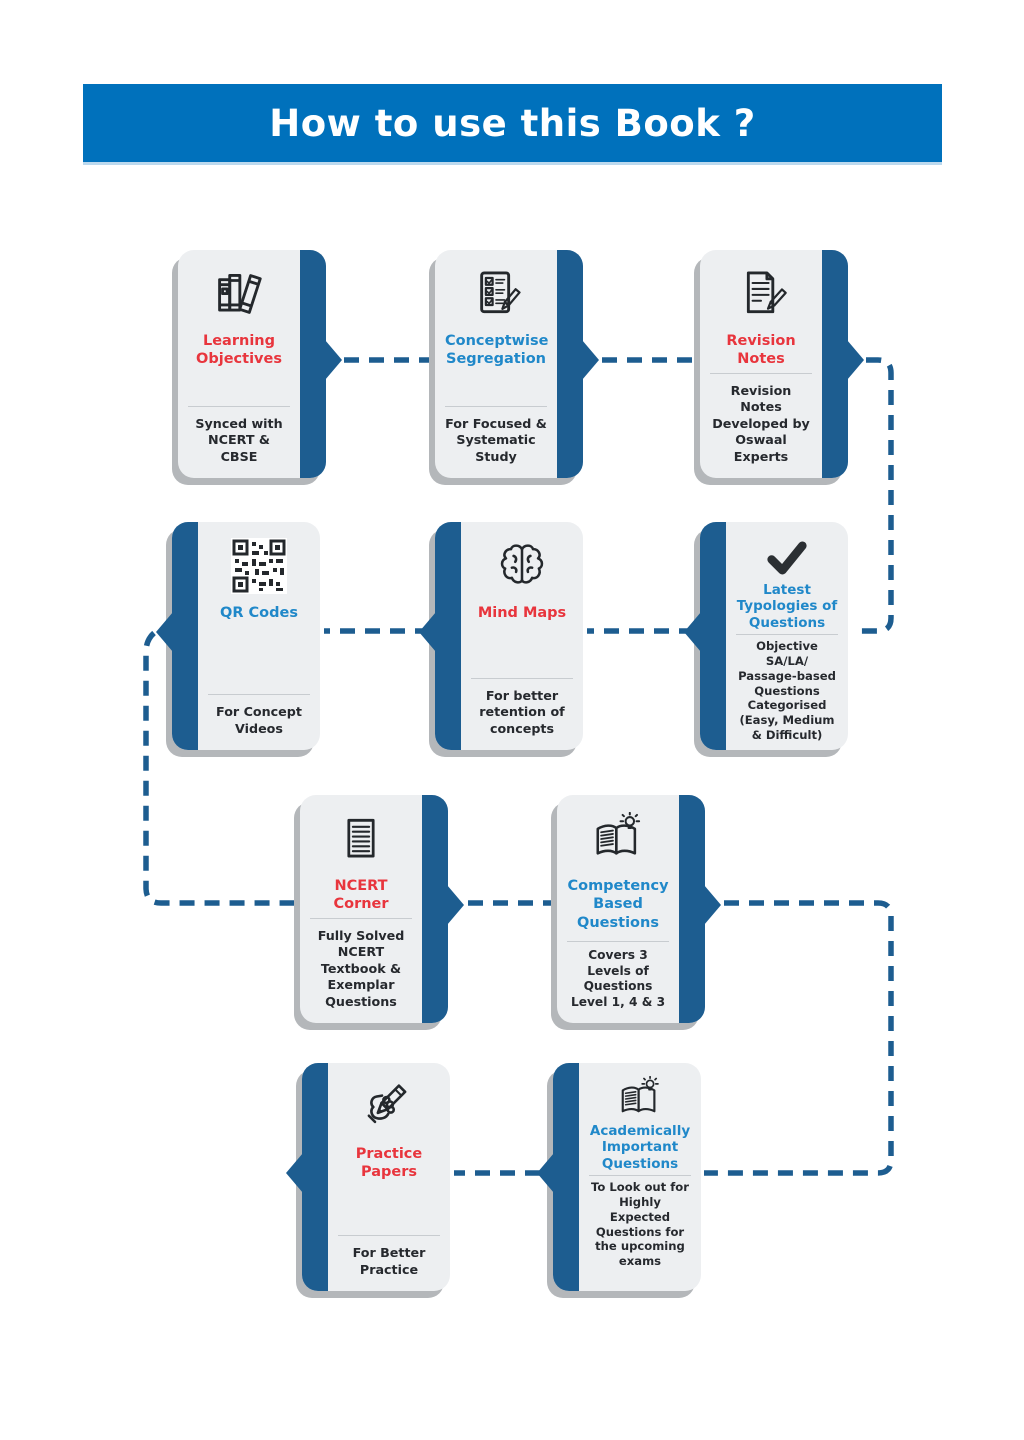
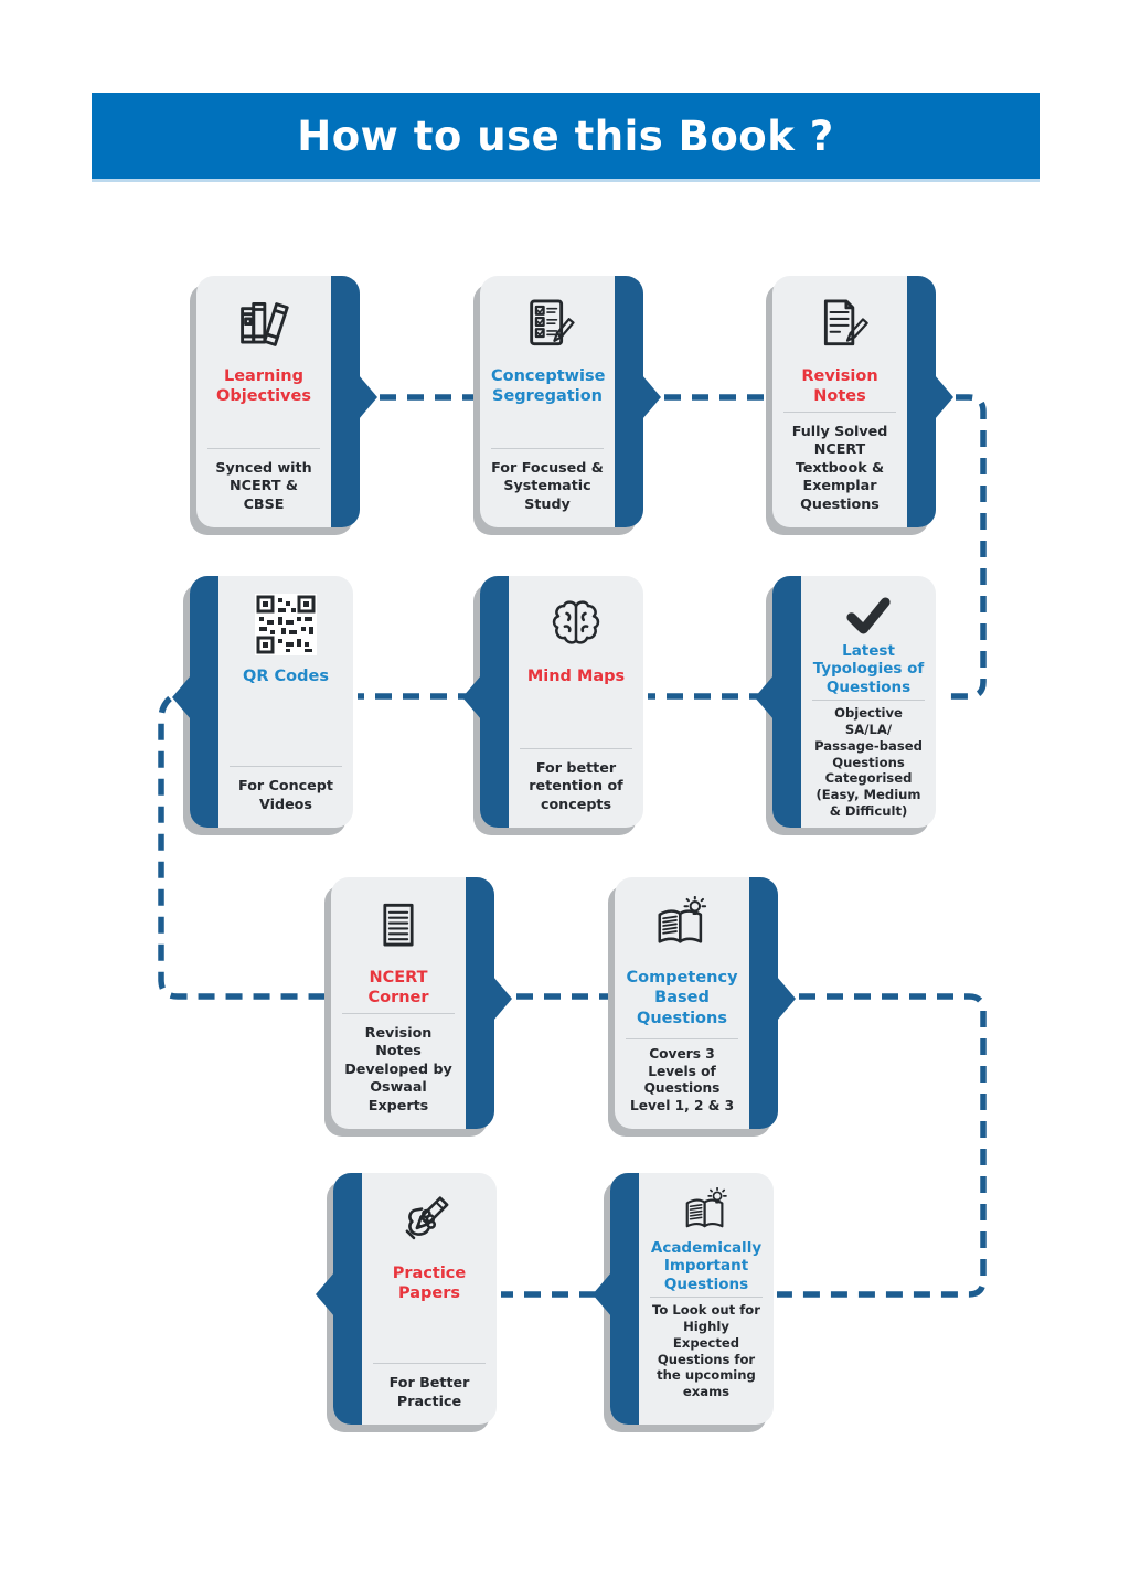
  How to use this Book ?
  Learning Objectives
  Synced with NCERT & CBSE
  Conceptwise Segregation
  For Focused & Systematic Study
  Revision Notes
- Revision Notes Developed by Oswaal Experts
+ Fully Solved NCERT Textbook & Exemplar Questions
  QR Codes
  For Concept Videos
  Mind Maps
  For better retention of concepts
  Latest Typologies of Questions
  Objective SA/LA/ Passage-based Questions Categorised (Easy, Medium & Difficult)
  NCERT Corner
- Fully Solved NCERT Textbook & Exemplar Questions
+ Revision Notes Developed by Oswaal Experts
  Competency Based Questions
- Covers 3 Levels of Questions Level 1, 4 & 3
+ Covers 3 Levels of Questions Level 1, 2 & 3
  Practice Papers
  For Better Practice
  Academically Important Questions
  To Look out for Highly Expected Questions for the upcoming exams
